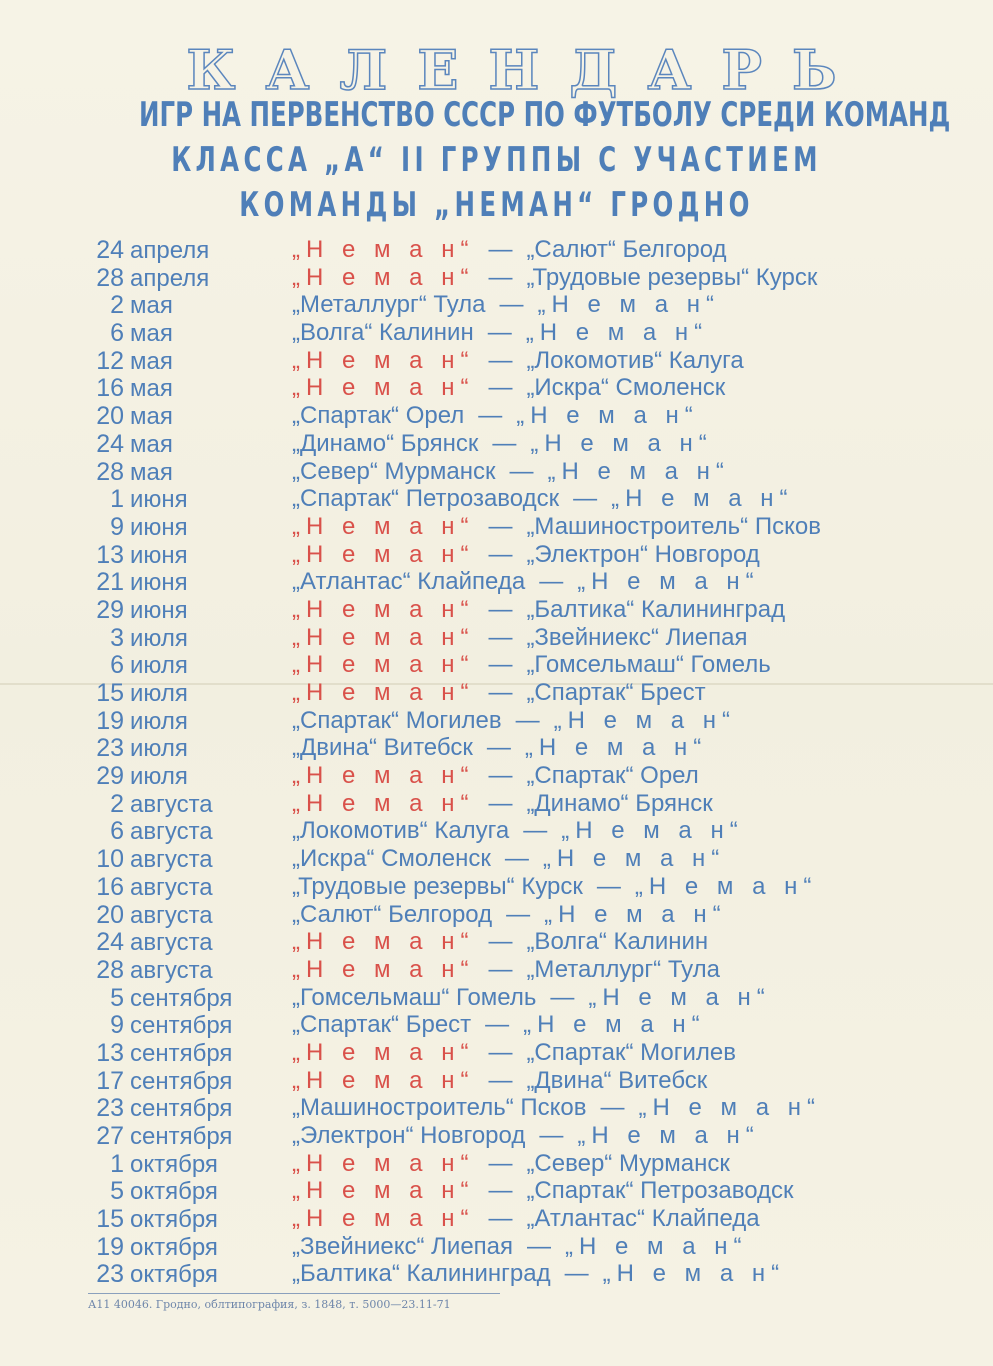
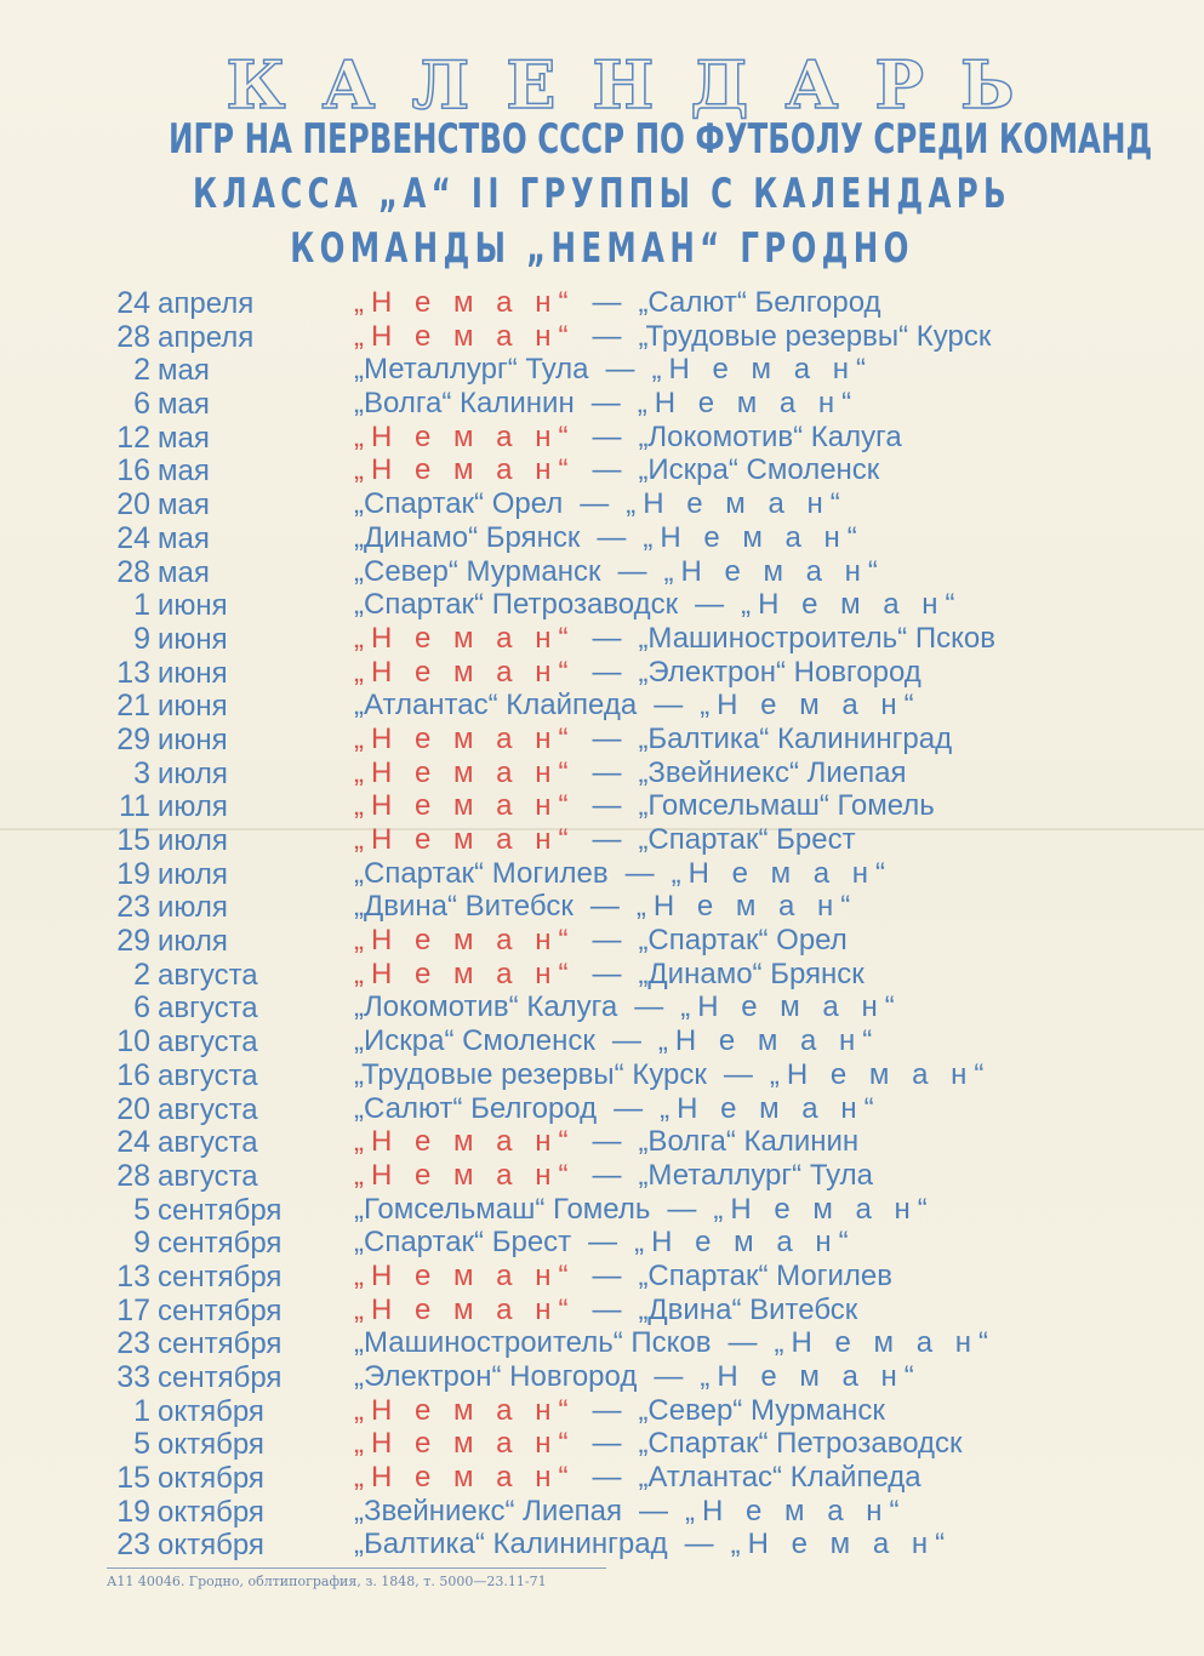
  КАЛЕНДАРЬ
  ИГР НА ПЕРВЕНСТВО СССР ПО ФУТБОЛУ СРЕДИ КОМАНД
- КЛАССА „А“ II ГРУППЫ С УЧАСТИЕМ
+ КЛАССА „А“ II ГРУППЫ С КАЛЕНДАРЬ
  КОМАНДЫ „НЕМАН“ ГРОДНО
  24 апреля
  „Н е м а н“ — „Салют“ Белгород
  28 апреля
  „Н е м а н“ — „Трудовые резервы“ Курск
  2 мая
  „Металлург“ Тула — „Н е м а н“
  6 мая
  „Волга“ Калинин — „Н е м а н“
  12 мая
  „Н е м а н“ — „Локомотив“ Калуга
  16 мая
  „Н е м а н“ — „Искра“ Смоленск
  20 мая
  „Спартак“ Орел — „Н е м а н“
  24 мая
  „Динамо“ Брянск — „Н е м а н“
  28 мая
  „Север“ Мурманск — „Н е м а н“
  1 июня
  „Спартак“ Петрозаводск — „Н е м а н“
  9 июня
  „Н е м а н“ — „Машиностроитель“ Псков
  13 июня
  „Н е м а н“ — „Электрон“ Новгород
  21 июня
  „Атлантас“ Клайпеда — „Н е м а н“
  29 июня
  „Н е м а н“ — „Балтика“ Калининград
  3 июля
  „Н е м а н“ — „Звейниекс“ Лиепая
- 6 июля
+ 11 июля
  „Н е м а н“ — „Гомсельмаш“ Гомель
  15 июля
  „Н е м а н“ — „Спартак“ Брест
  19 июля
  „Спартак“ Могилев — „Н е м а н“
  23 июля
  „Двина“ Витебск — „Н е м а н“
  29 июля
  „Н е м а н“ — „Спартак“ Орел
  2 августа
  „Н е м а н“ — „Динамо“ Брянск
  6 августа
  „Локомотив“ Калуга — „Н е м а н“
  10 августа
  „Искра“ Смоленск — „Н е м а н“
  16 августа
  „Трудовые резервы“ Курск — „Н е м а н“
  20 августа
  „Салют“ Белгород — „Н е м а н“
  24 августа
  „Н е м а н“ — „Волга“ Калинин
  28 августа
  „Н е м а н“ — „Металлург“ Тула
  5 сентября
  „Гомсельмаш“ Гомель — „Н е м а н“
  9 сентября
  „Спартак“ Брест — „Н е м а н“
  13 сентября
  „Н е м а н“ — „Спартак“ Могилев
  17 сентября
  „Н е м а н“ — „Двина“ Витебск
  23 сентября
  „Машиностроитель“ Псков — „Н е м а н“
- 27 сентября
+ 33 сентября
  „Электрон“ Новгород — „Н е м а н“
  1 октября
  „Н е м а н“ — „Север“ Мурманск
  5 октября
  „Н е м а н“ — „Спартак“ Петрозаводск
  15 октября
  „Н е м а н“ — „Атлантас“ Клайпеда
  19 октября
  „Звейниекс“ Лиепая — „Н е м а н“
  23 октября
  „Балтика“ Калининград — „Н е м а н“
  А11 40046. Гродно, облтипография, з. 1848, т. 5000—23.11-71
